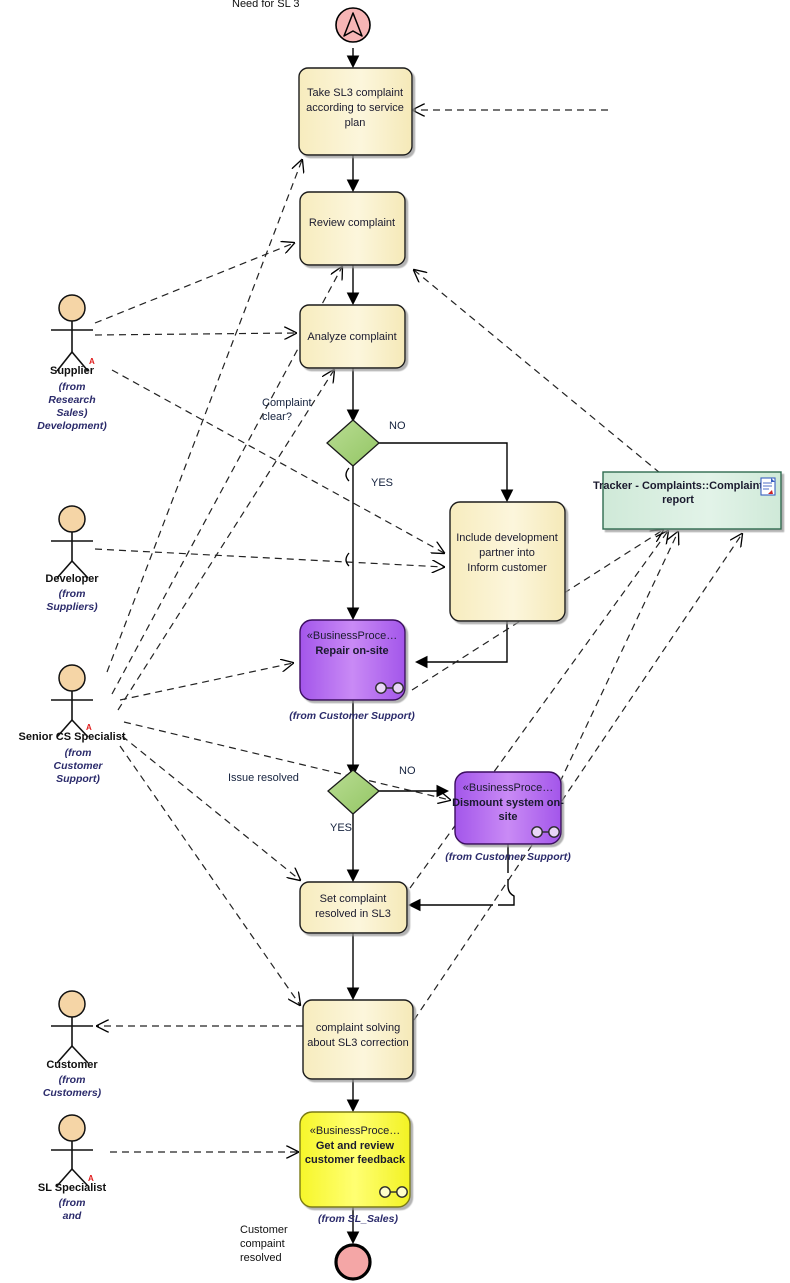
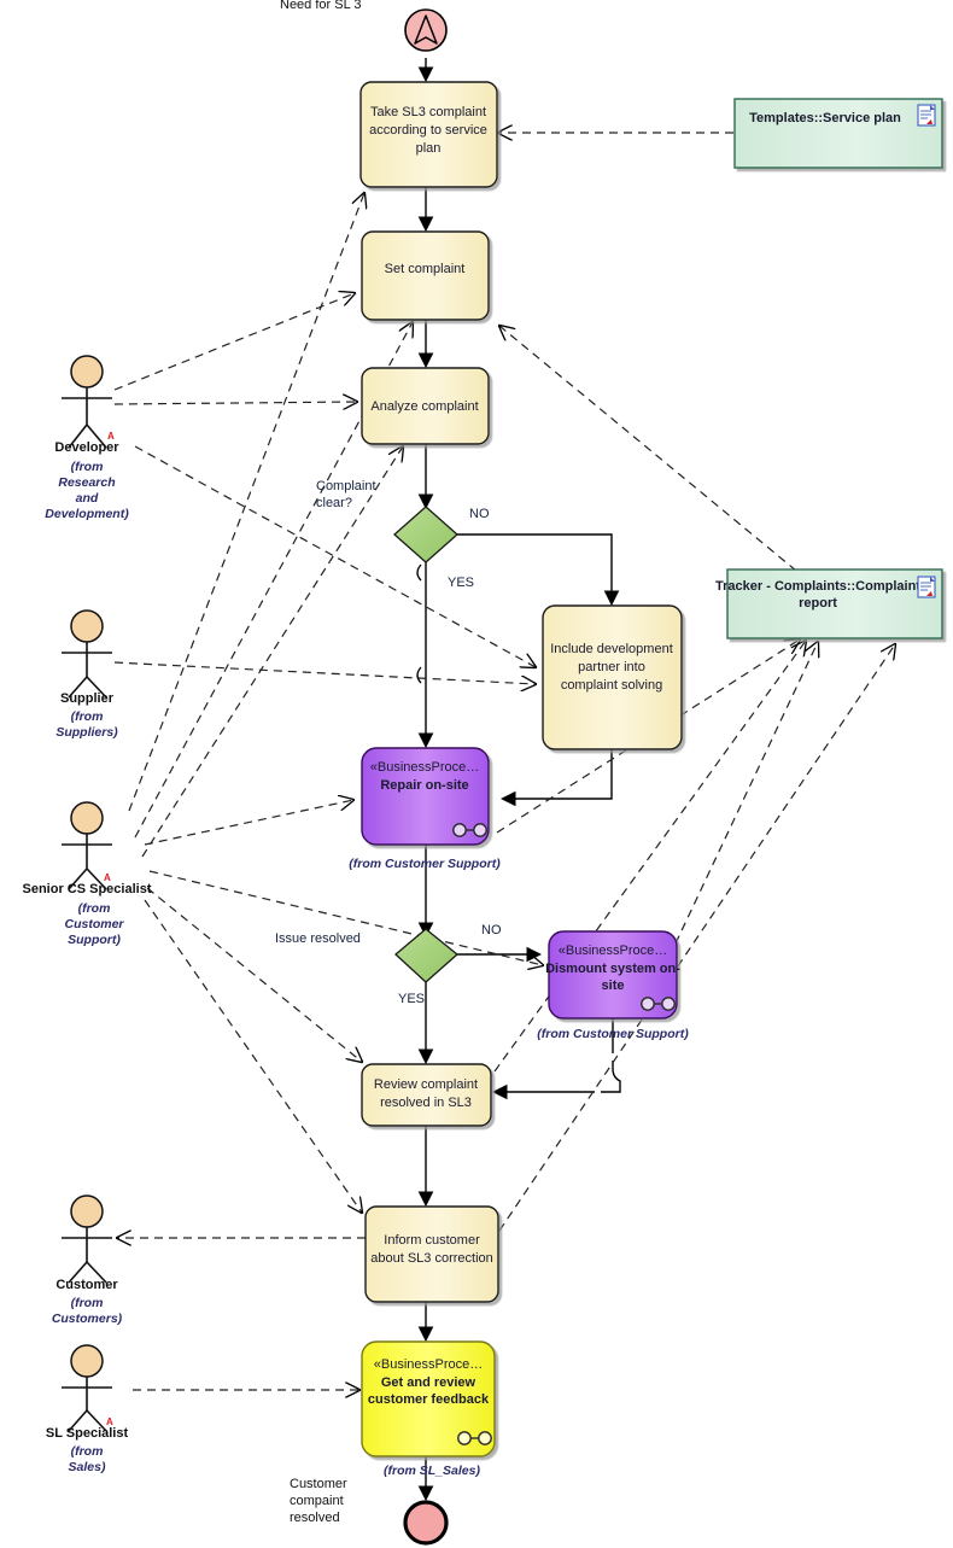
  Take SL3 complaint
  according to service
  plan
- Review complaint
+ Set complaint
  Analyze complaint
  Include development
  partner into
- Inform customer
+ complaint solving
- Set complaint
+ Review complaint
  resolved in SL3
- complaint solving
+ Inform customer
  about SL3 correction
  «BusinessProce…
  Repair on-site
  (from Customer Support)
  «BusinessProce…
  Dismount system on-
  site
  (from Customer Support)
  «BusinessProce…
  Get and review
  customer feedback
  (from SL_Sales)
  Complaint
  clear?
  NO
  YES
  Issue resolved
  NO
  YES
+ Templates::Service plan
  Tracker - Complaints::Complain
  report
- Supplier
+ Developer
  A
  (from
  Research
- Sales)
+ and
  Development)
- Developer
+ Supplier
  (from
  Suppliers)
  Senior CS Specialist
  A
  (from
  Customer
  Support)
  Customer
  (from
  Customers)
  SL Specialist
  A
  (from
- and
+ Sales)
  Need for SL 3
  Customer
  compaint
  resolved
